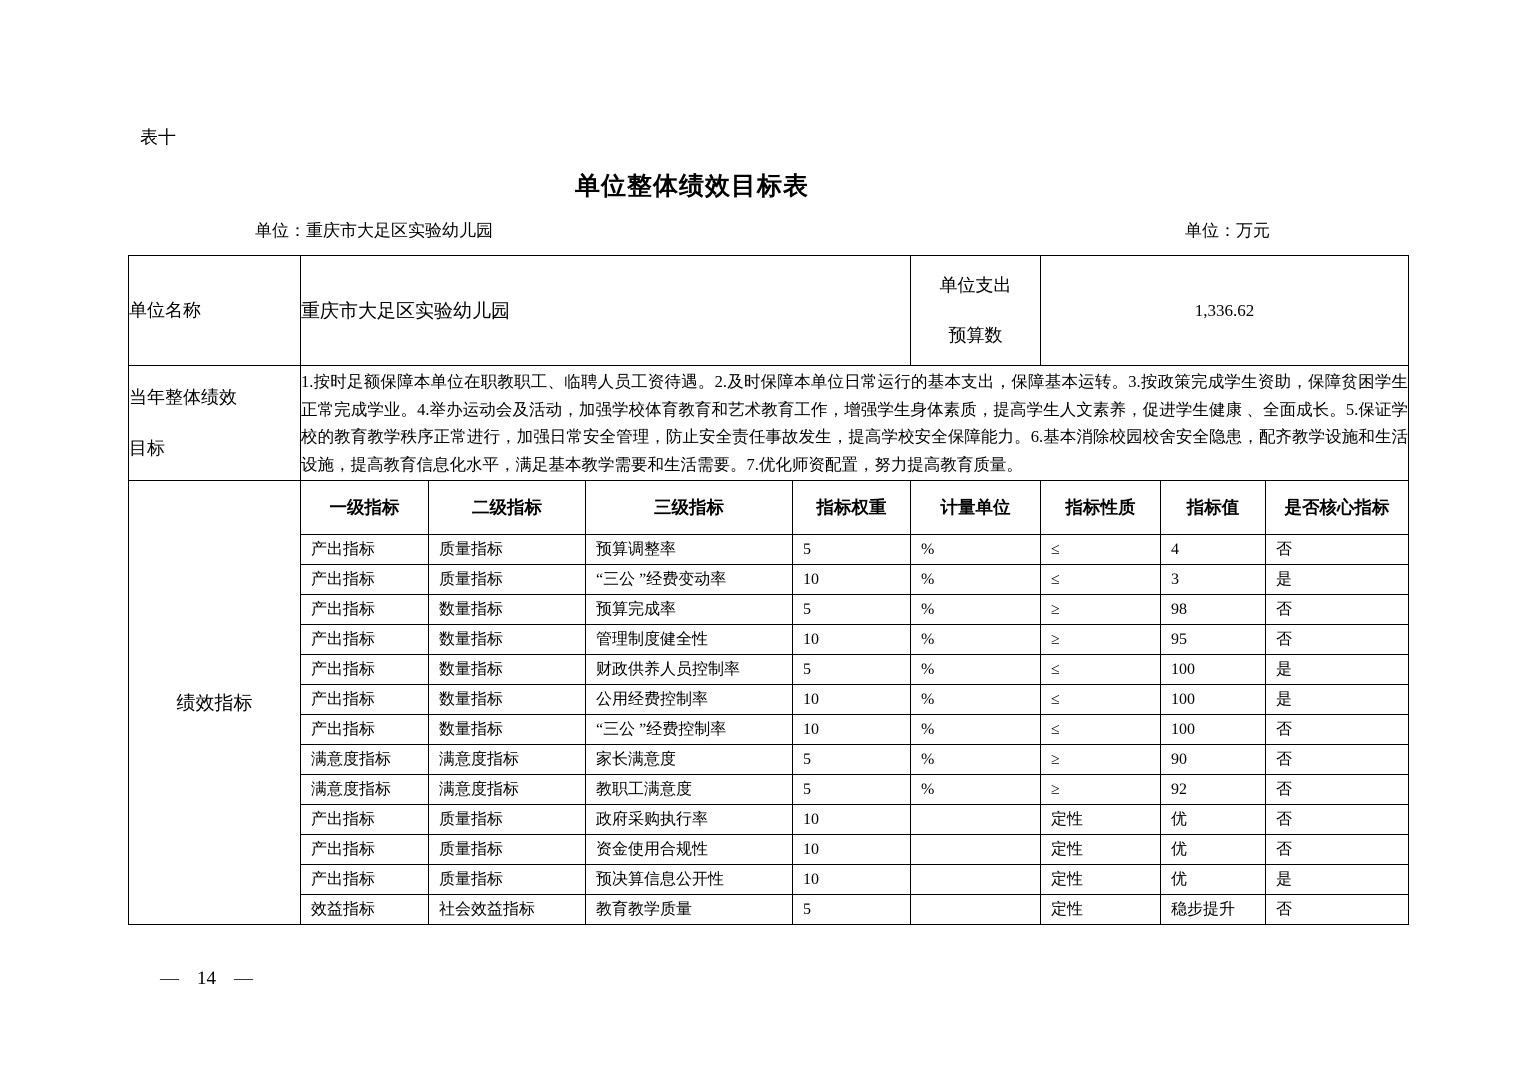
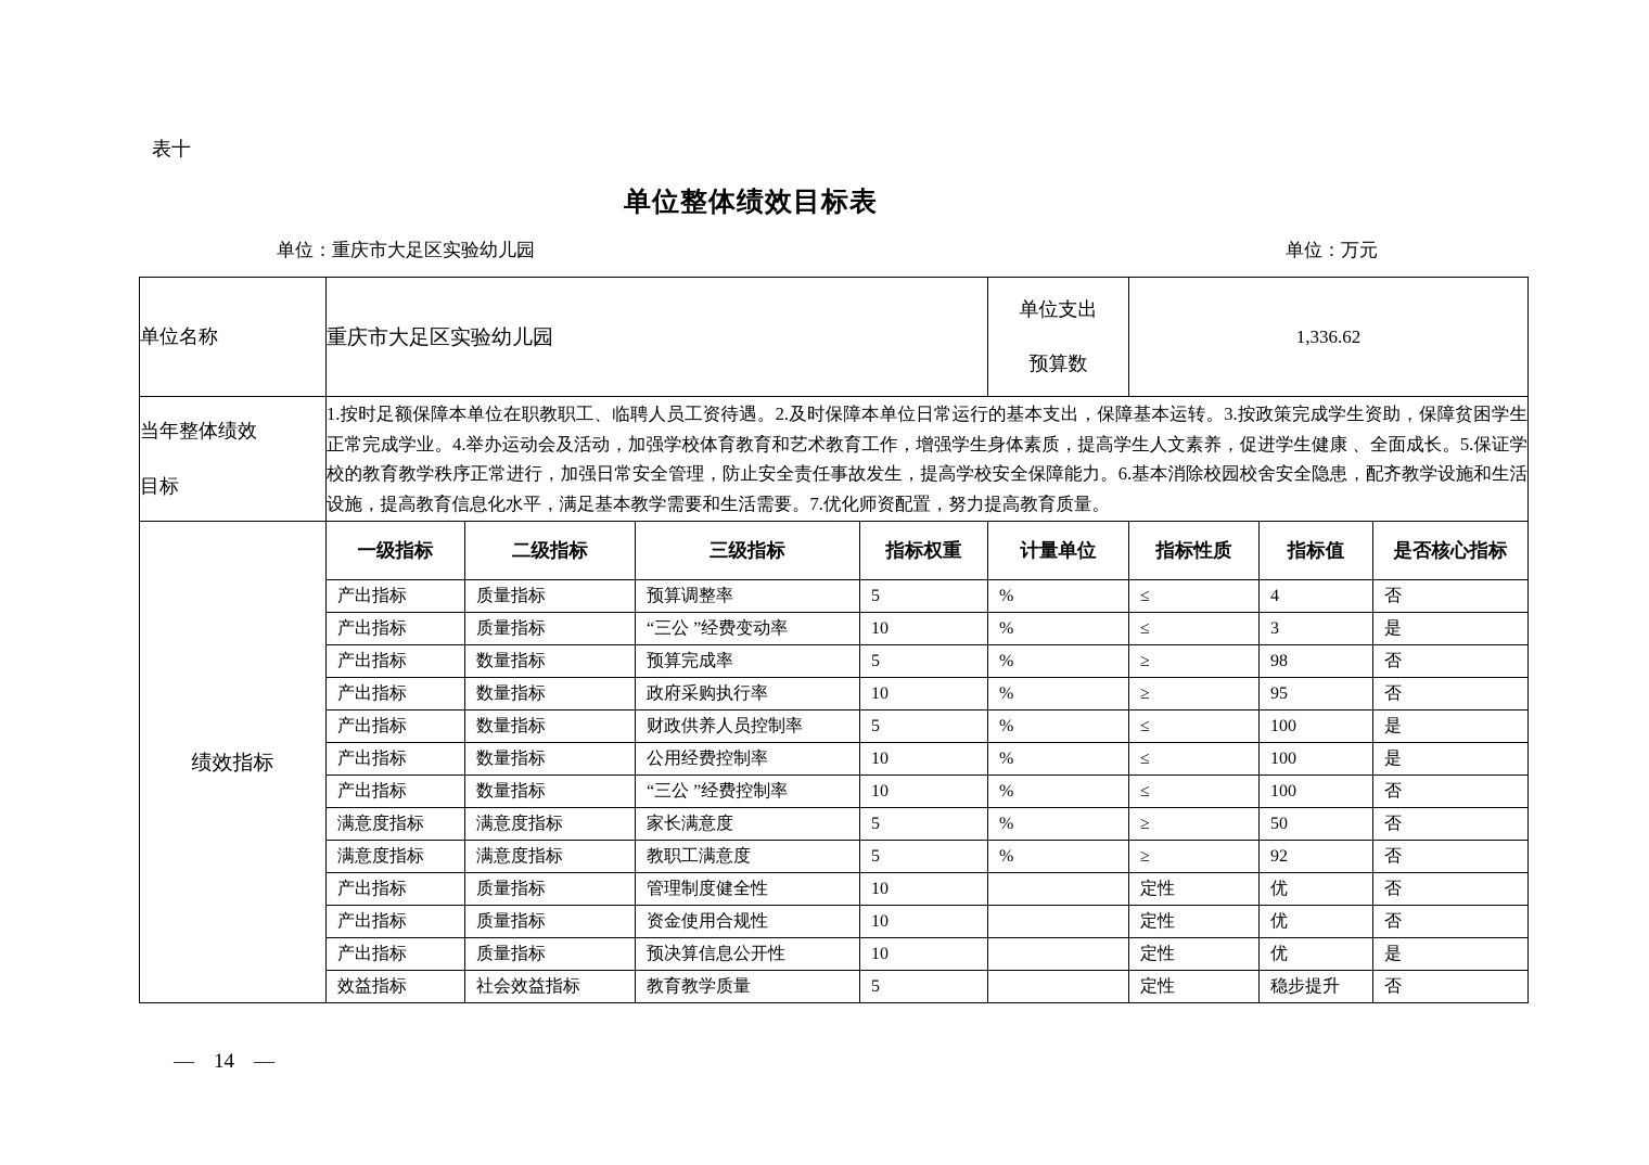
  表十
  单位整体绩效目标表
  单位：重庆市大足区实验幼儿园
  单位：万元
  单位名称	重庆市大足区实验幼儿园	单位支出 预算数	1,336.62
  当年整体绩效 目标	1.按时足额保障本单位在职教职工、临聘人员工资待遇。2.及时保障本单位日常运行的基本支出，保障基本运转。3.按政策完成学生资助，保障贫困学生正常完成学业。4.举办运动会及活动，加强学校体育教育和艺术教育工作，增强学生身体素质，提高学生人文素养，促进学生健康 、全面成长。5.保证学校的教育教学秩序正常进行，加强日常安全管理，防止安全责任事故发生，提高学校安全保障能力。6.基本消除校园校舍安全隐患，配齐教学设施和生活设施，提高教育信息化水平，满足基本教学需要和生活需要。7.优化师资配置，努力提高教育质量。
  绩效指标	一级指标	二级指标	三级指标	指标权重	计量单位	指标性质	指标值	是否核心指标
  产出指标	质量指标	预算调整率	5	%	≤	4	否
  产出指标	质量指标	“三公 ”经费变动率	10	%	≤	3	是
  产出指标	数量指标	预算完成率	5	%	≥	98	否
- 产出指标	数量指标	管理制度健全性	10	%	≥	95	否
+ 产出指标	数量指标	政府采购执行率	10	%	≥	95	否
  产出指标	数量指标	财政供养人员控制率	5	%	≤	100	是
  产出指标	数量指标	公用经费控制率	10	%	≤	100	是
  产出指标	数量指标	“三公 ”经费控制率	10	%	≤	100	否
- 满意度指标	满意度指标	家长满意度	5	%	≥	90	否
+ 满意度指标	满意度指标	家长满意度	5	%	≥	50	否
  满意度指标	满意度指标	教职工满意度	5	%	≥	92	否
- 产出指标	质量指标	政府采购执行率	10		定性	优	否
+ 产出指标	质量指标	管理制度健全性	10		定性	优	否
  产出指标	质量指标	资金使用合规性	10		定性	优	否
  产出指标	质量指标	预决算信息公开性	10		定性	优	是
  效益指标	社会效益指标	教育教学质量	5		定性	稳步提升	否
  —
  14
  —
